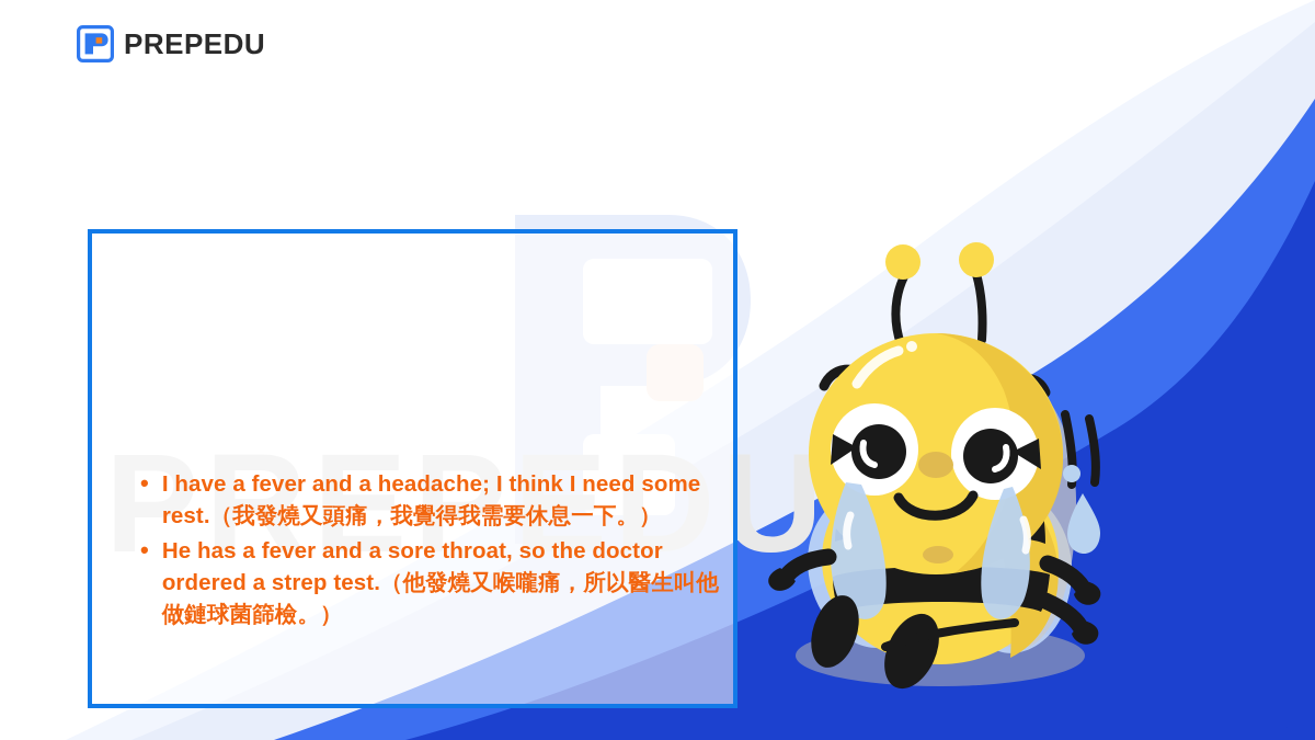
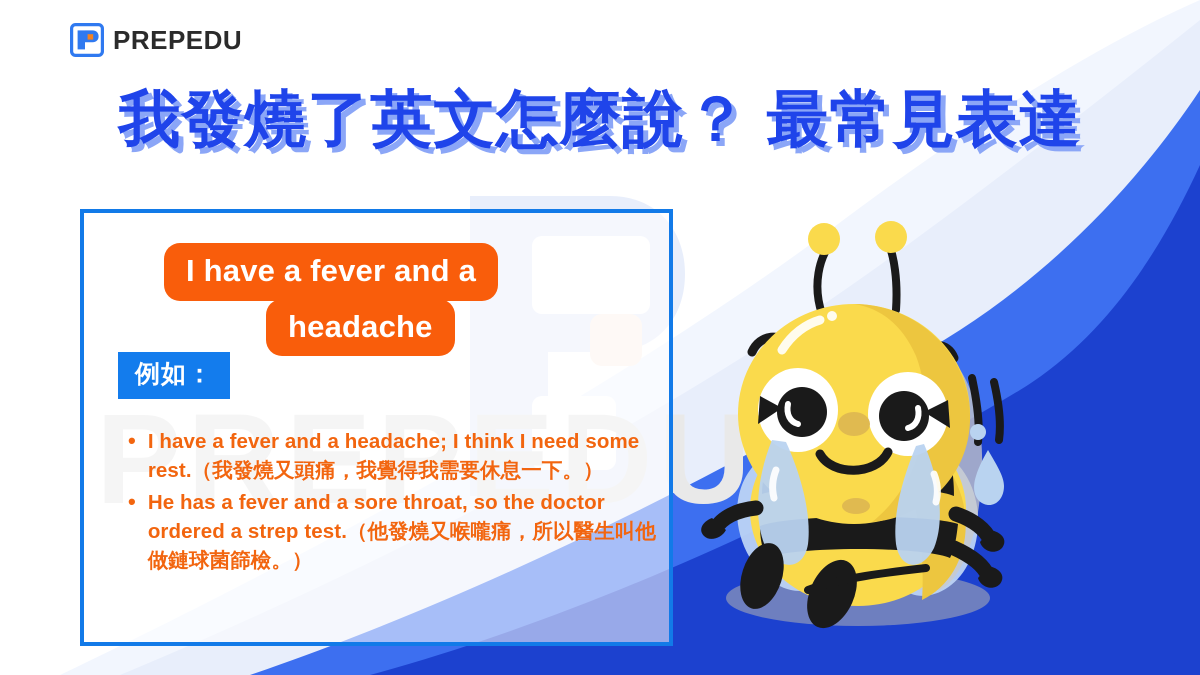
  PREPEDU
  PREPEDU
+ 我發燒了英文怎麼說？ 最常見表達
+ I have a fever and a
+ headache
+ 例如：
  •
  I have a fever and a headache; I think I need some rest.（我發燒又頭痛，我覺得我需要休息一下。）
  •
  He has a fever and a sore throat, so the doctor ordered a strep test.（他發燒又喉嚨痛，所以醫生叫他做鏈球菌篩檢。）
